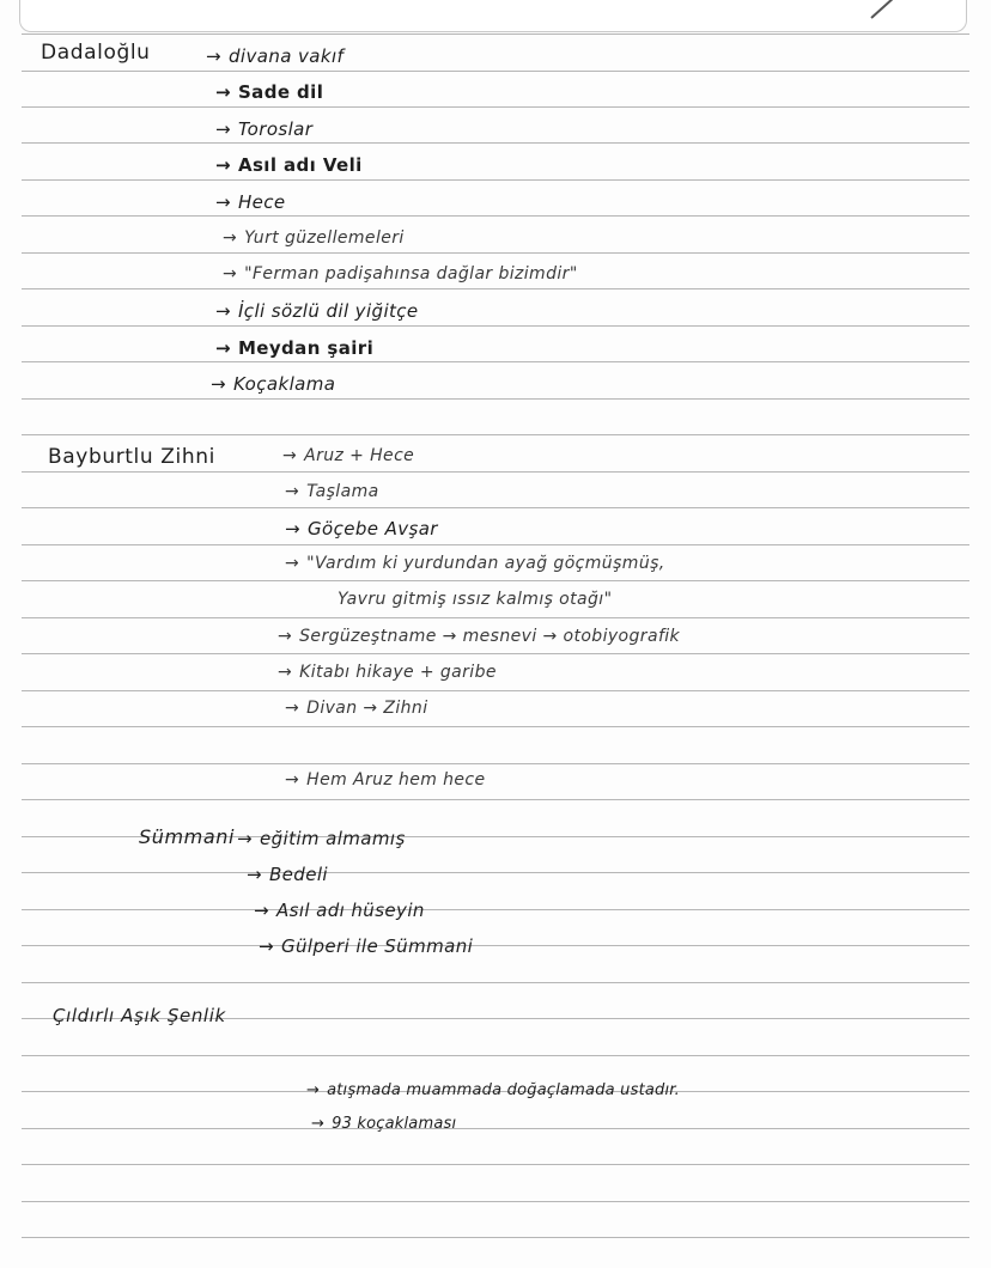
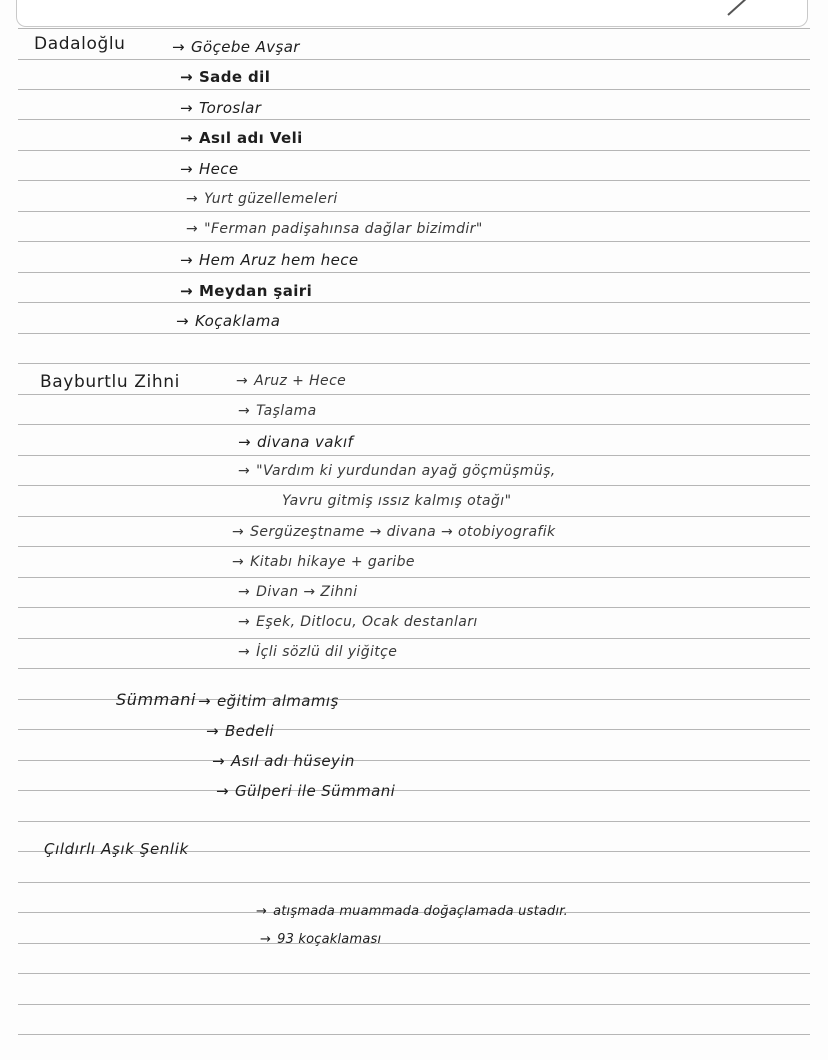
  Dadaloğlu
- → divana vakıf
+ → Göçebe Avşar
  → Sade dil
  → Toroslar
  → Asıl adı Veli
  → Hece
  → Yurt güzellemeleri
  → "Ferman padişahınsa dağlar bizimdir"
- → İçli sözlü dil yiğitçe
+ → Hem Aruz hem hece
  → Meydan şairi
  → Koçaklama
  Bayburtlu Zihni
  → Aruz + Hece
  → Taşlama
- → Göçebe Avşar
+ → divana vakıf
  → "Vardım ki yurdundan ayağ göçmüşmüş,
  Yavru gitmiş ıssız kalmış otağı"
- → Sergüzeştname → mesnevi → otobiyografik
+ → Sergüzeştname → divana → otobiyografik
  → Kitabı hikaye + garibe
  → Divan → Zihni
+ → Eşek, Ditlocu, Ocak destanları
- → Hem Aruz hem hece
+ → İçli sözlü dil yiğitçe
  Sümmani
  → eğitim almamış
  → Bedeli
  → Asıl adı hüseyin
  → Gülperi ile Sümmani
  Çıldırlı Aşık Şenlik
  → atışmada muammada doğaçlamada ustadır.
  → 93 koçaklaması
